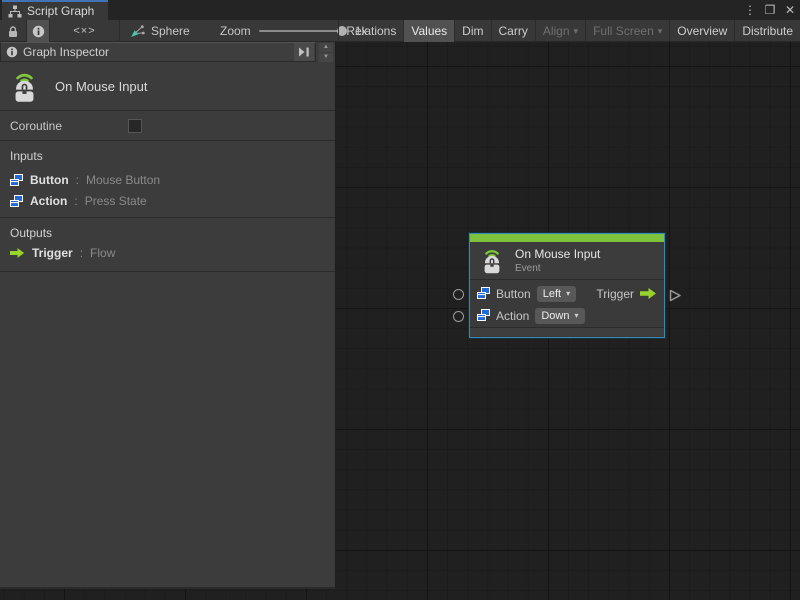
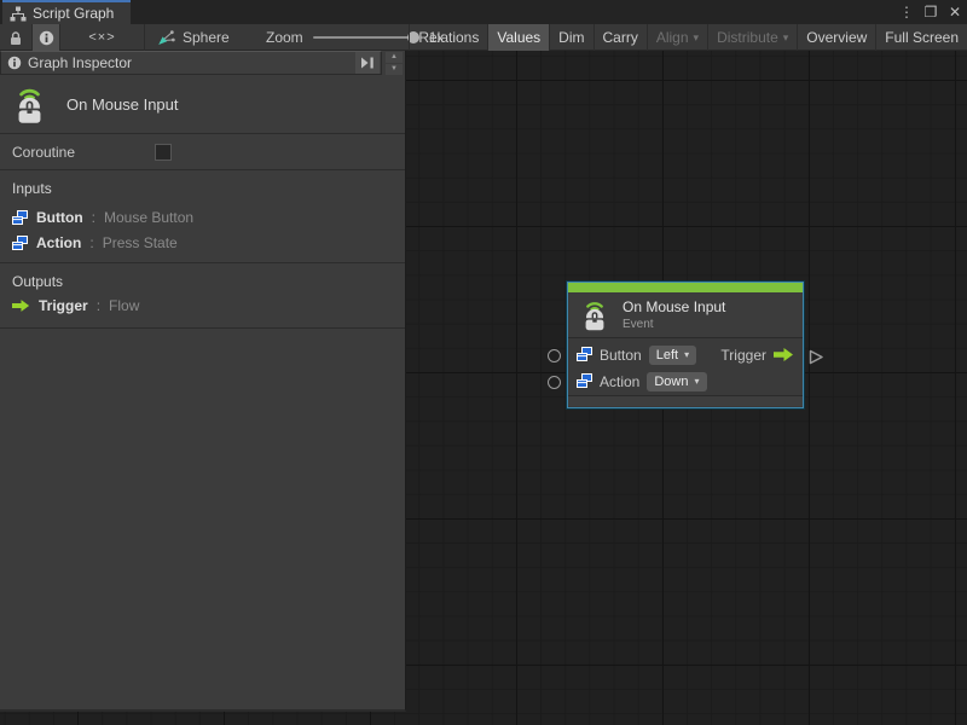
  On Mouse Input
  Event
  Button
  Left
  ▾
  Trigger
  Action
  Down
  ▾
  Script Graph
  ⋮
  ❐
  ✕
  <×>
  Sphere
  Zoom
  1x
  Relations
  Values
  Dim
  Carry
  Align
  ▾
- Full Screen
+ Distribute
  ▾
  Overview
- Distribute
+ Full Screen
  Graph Inspector
  On Mouse Input
  Coroutine
  Inputs
  Button
  :
  Mouse Button
  Action
  :
  Press State
  Outputs
  Trigger
  :
  Flow
